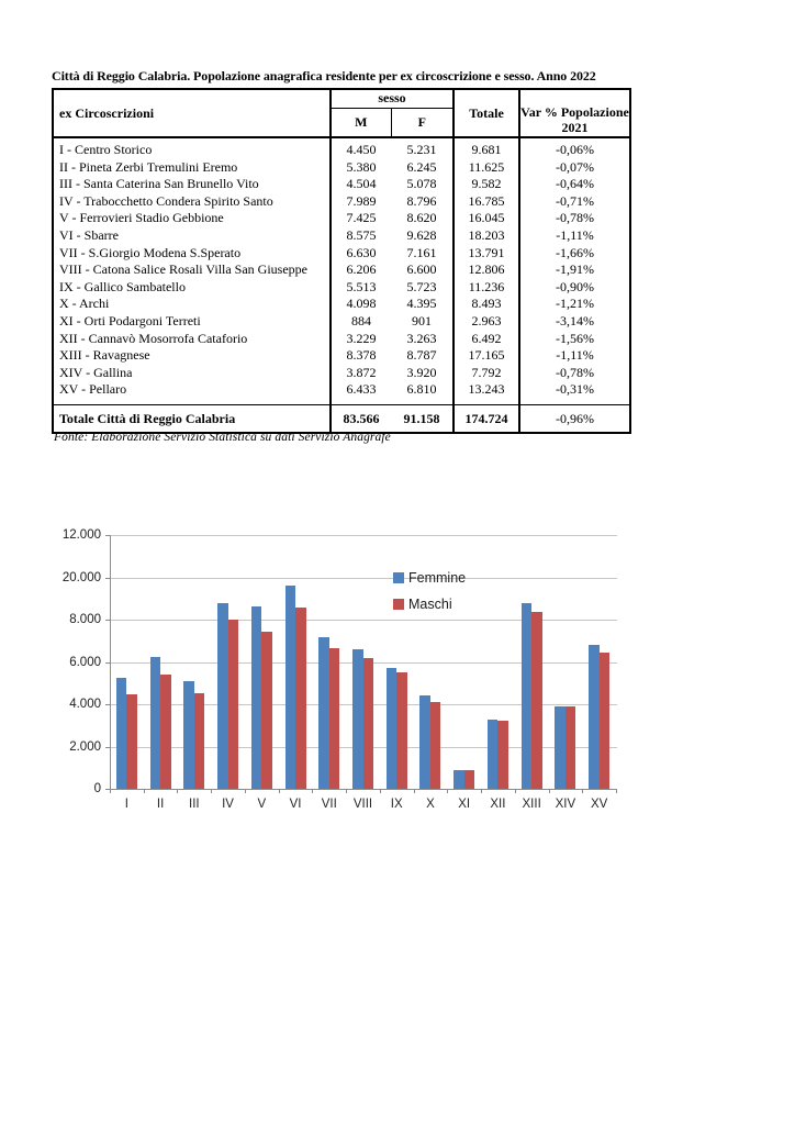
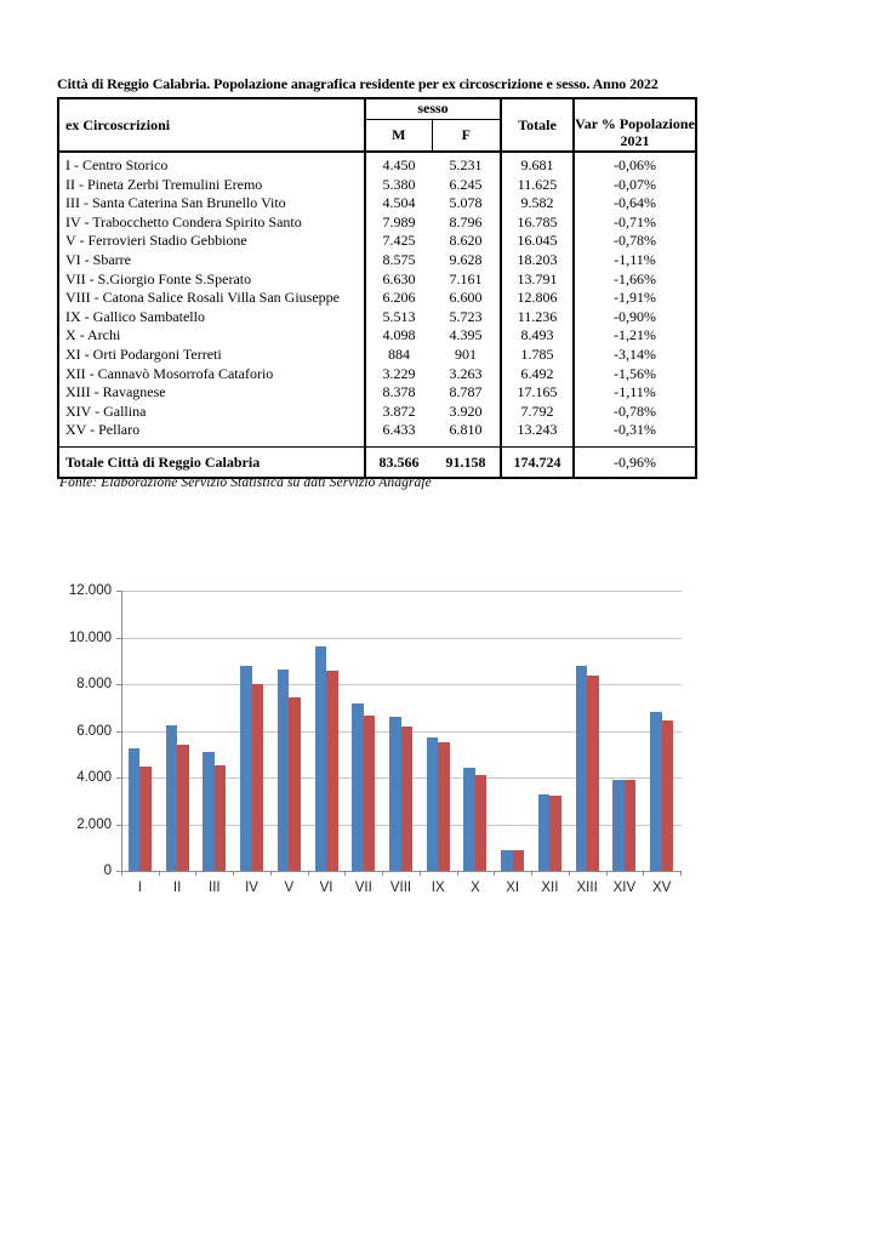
  Città di Reggio Calabria. Popolazione anagrafica residente per ex circoscrizione e sesso. Anno 2022
  ex Circoscrizioni	sesso	Totale	Var % Popolazione 2021
  M	F
  I - Centro Storico	4.450	5.231	9.681	-0,06%
  II - Pineta Zerbi Tremulini Eremo	5.380	6.245	11.625	-0,07%
  III - Santa Caterina San Brunello Vito	4.504	5.078	9.582	-0,64%
  IV - Trabocchetto Condera Spirito Santo	7.989	8.796	16.785	-0,71%
  V - Ferrovieri Stadio Gebbione	7.425	8.620	16.045	-0,78%
  VI - Sbarre	8.575	9.628	18.203	-1,11%
- VII - S.Giorgio Modena S.Sperato	6.630	7.161	13.791	-1,66%
+ VII - S.Giorgio Fonte S.Sperato	6.630	7.161	13.791	-1,66%
  VIII - Catona Salice Rosali Villa San Giuseppe	6.206	6.600	12.806	-1,91%
  IX - Gallico Sambatello	5.513	5.723	11.236	-0,90%
  X - Archi	4.098	4.395	8.493	-1,21%
- XI - Orti Podargoni Terreti	884	901	2.963	-3,14%
+ XI - Orti Podargoni Terreti	884	901	1.785	-3,14%
  XII - Cannavò Mosorrofa Cataforio	3.229	3.263	6.492	-1,56%
  XIII - Ravagnese	8.378	8.787	17.165	-1,11%
  XIV - Gallina	3.872	3.920	7.792	-0,78%
  XV - Pellaro	6.433	6.810	13.243	-0,31%
  Totale Città di Reggio Calabria	83.566	91.158	174.724	-0,96%
  Fonte: Elaborazione Servizio Statistica su dati Servizio Anagrafe
  0
  2.000
  4.000
  6.000
  8.000
- 20.000
+ 10.000
  12.000
  I
  II
  III
  IV
  V
  VI
  VII
  VIII
  IX
  X
  XI
  XII
  XIII
  XIV
  XV
- Femmine
- Maschi
